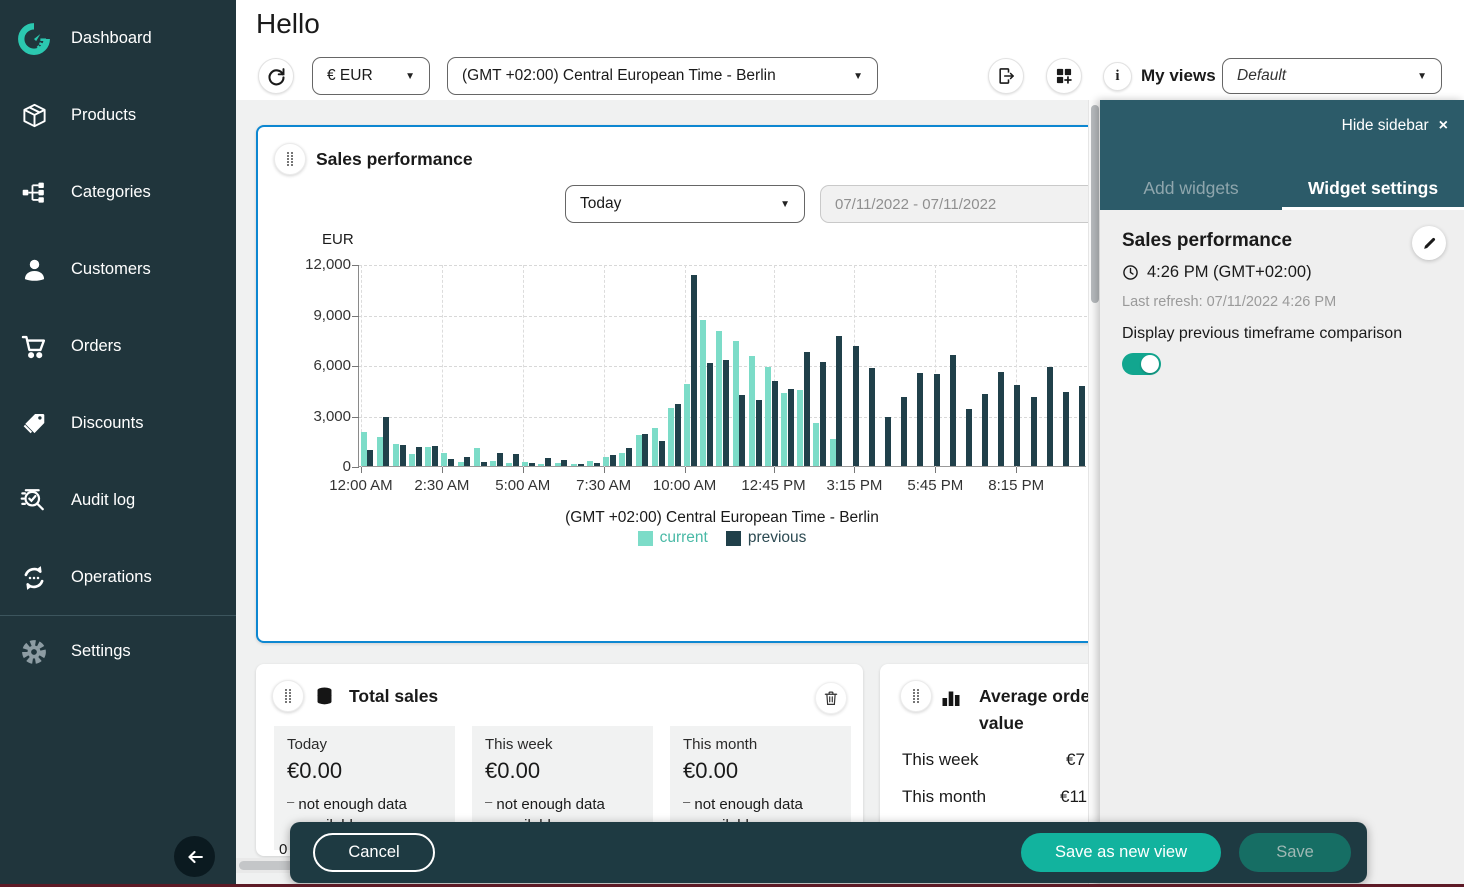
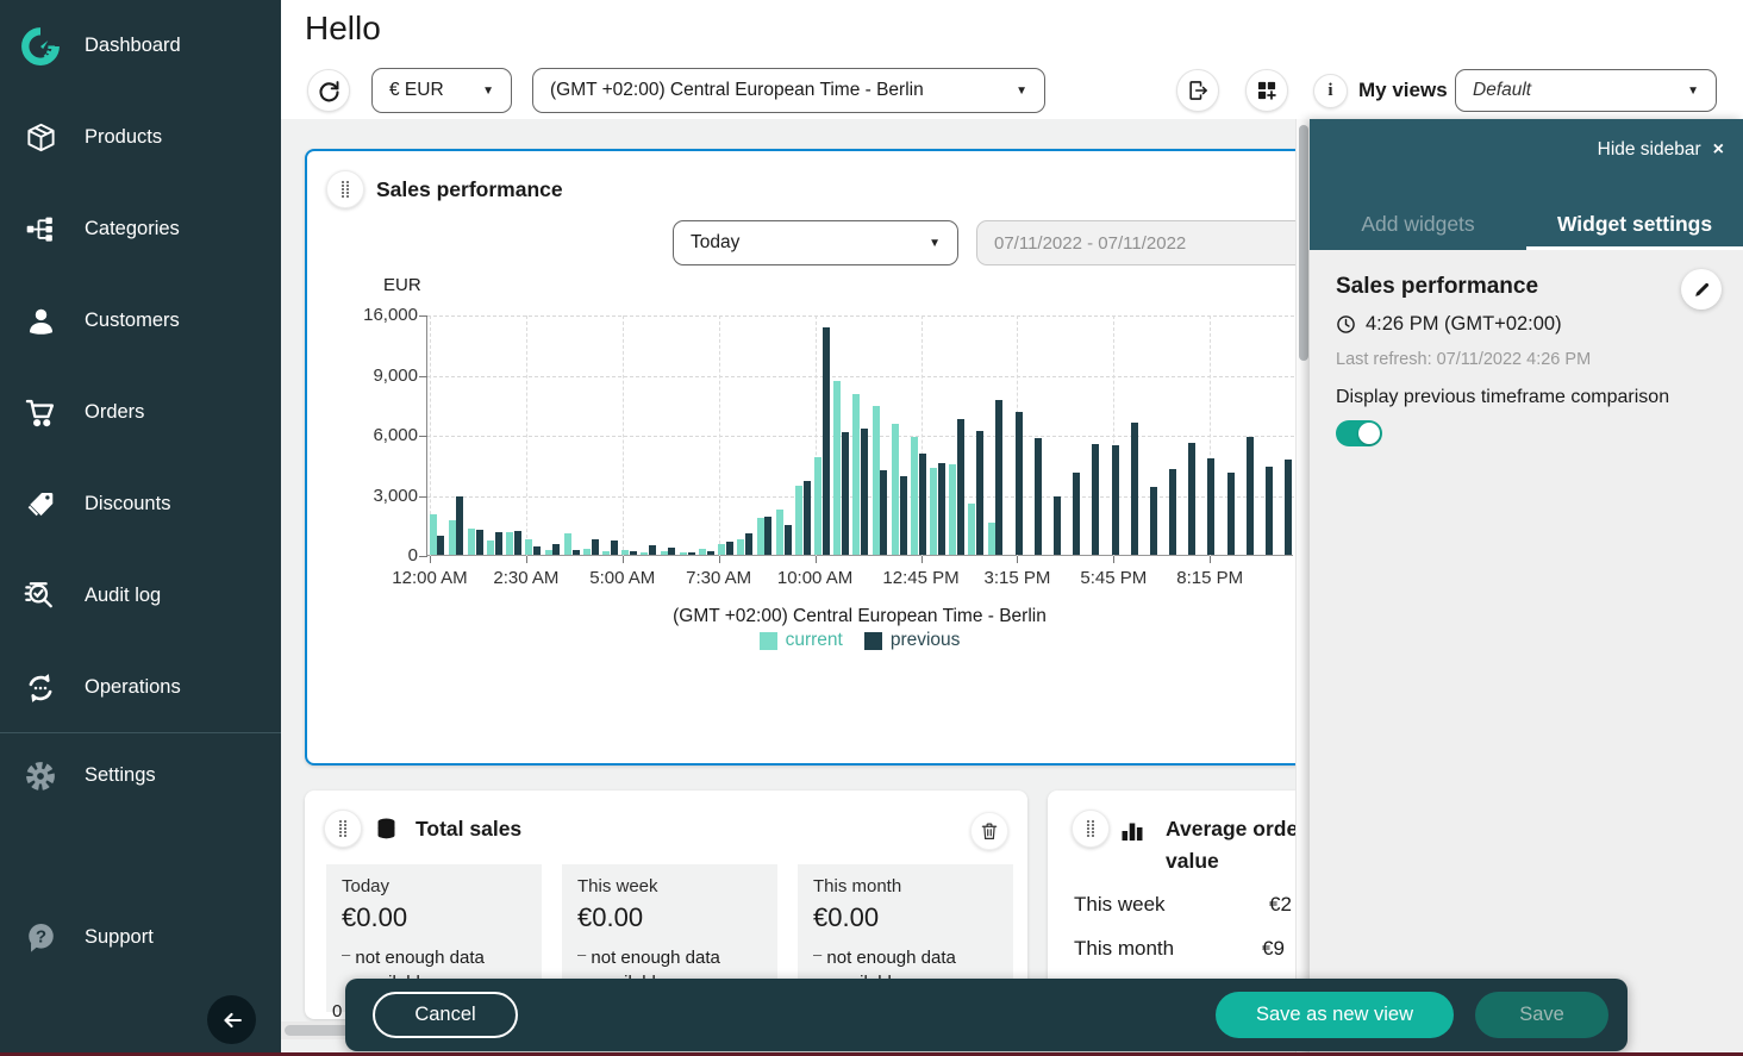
  Dashboard
  Products
  Categories
  Customers
  Orders
  Discounts
  Audit log
  Operations
  Settings
+ ?
+ Support
  Hello
  € EUR
  ▼
  (GMT +02:00) Central European Time - Berlin
  ▼
  i
  My views
  Default
  ▼
  Sales performance
  Today
  ▼
  07/11/2022 - 07/11/2022
  EUR
  0
  3,000
  6,000
  9,000
- 12,000
+ 16,000
  12:00 AM
  2:30 AM
  5:00 AM
  7:30 AM
  10:00 AM
  12:45 PM
  3:15 PM
  5:45 PM
  8:15 PM
  (GMT +02:00) Central European Time - Berlin
  current
  previous
  Total sales
  Today
  €0.00
  0
  This week
  €0.00
  This month
  €0.00
  Average orde value
  This week
- €7
+ €2
  This month
- €11
+ €9
  Hide sidebar
  ×
  Add widgets
  Widget settings
  Sales performance
  4:26 PM (GMT+02:00)
  Last refresh: 07/11/2022 4:26 PM
  Display previous timeframe comparison
  Cancel
  Save as new view
  Save
